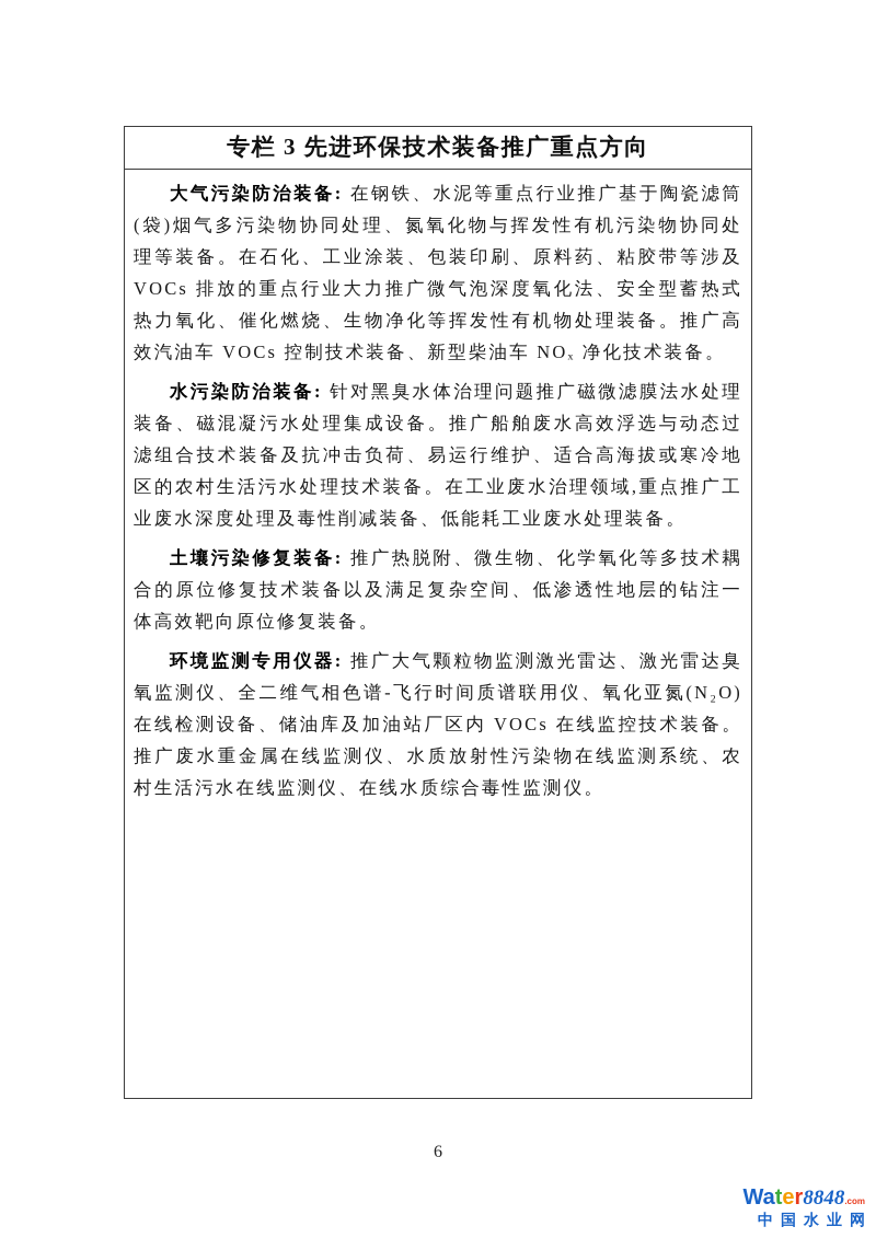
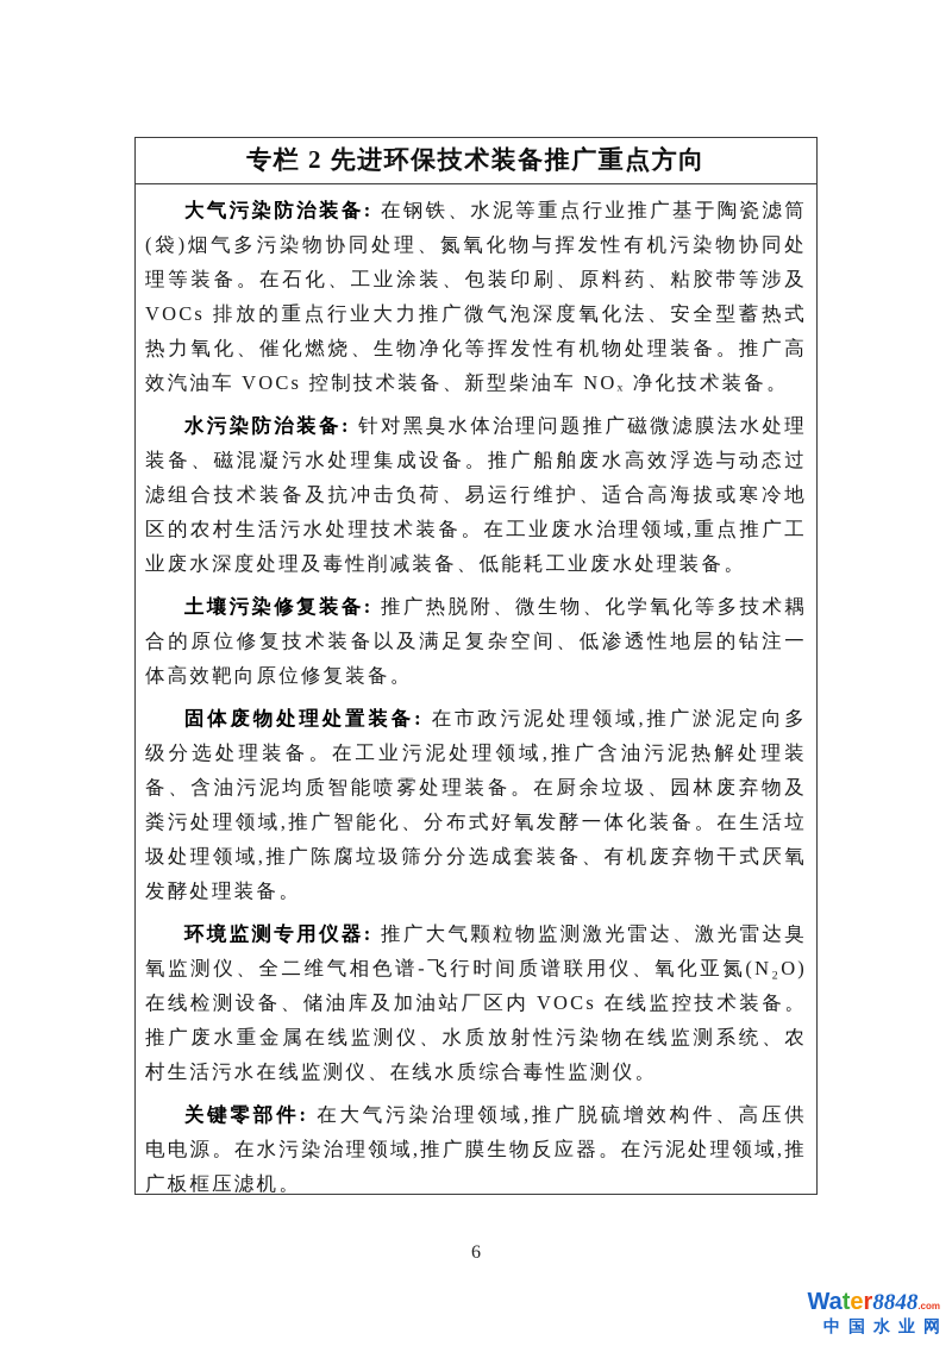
- 专栏 3 先进环保技术装备推广重点方向
+ 专栏 2 先进环保技术装备推广重点方向
  大气污染防治装备: 在钢铁、水泥等重点行业推广基于陶瓷滤筒(袋)烟气多污染物协同处理、氮氧化物与挥发性有机污染物协同处理等装备。在石化、工业涂装、包装印刷、原料药、粘胶带等涉及 VOCs 排放的重点行业大力推广微气泡深度氧化法、安全型蓄热式热力氧化、催化燃烧、生物净化等挥发性有机物处理装备。推广高效汽油车 VOCs 控制技术装备、新型柴油车 NOₓ 净化技术装备。
  水污染防治装备: 针对黑臭水体治理问题推广磁微滤膜法水处理装备、磁混凝污水处理集成设备。推广船舶废水高效浮选与动态过滤组合技术装备及抗冲击负荷、易运行维护、适合高海拔或寒冷地区的农村生活污水处理技术装备。在工业废水治理领域,重点推广工业废水深度处理及毒性削减装备、低能耗工业废水处理装备。
  土壤污染修复装备: 推广热脱附、微生物、化学氧化等多技术耦合的原位修复技术装备以及满足复杂空间、低渗透性地层的钻注一体高效靶向原位修复装备。
+ 固体废物处理处置装备: 在市政污泥处理领域,推广淤泥定向多级分选处理装备。在工业污泥处理领域,推广含油污泥热解处理装备、含油污泥均质智能喷雾处理装备。在厨余垃圾、园林废弃物及粪污处理领域,推广智能化、分布式好氧发酵一体化装备。在生活垃圾处理领域,推广陈腐垃圾筛分分选成套装备、有机废弃物干式厌氧发酵处理装备。
  环境监测专用仪器: 推广大气颗粒物监测激光雷达、激光雷达臭氧监测仪、全二维气相色谱-飞行时间质谱联用仪、氧化亚氮(N₂O)在线检测设备、储油库及加油站厂区内 VOCs 在线监控技术装备。推广废水重金属在线监测仪、水质放射性污染物在线监测系统、农村生活污水在线监测仪、在线水质综合毒性监测仪。
+ 关键零部件: 在大气污染治理领域,推广脱硫增效构件、高压供电电源。在水污染治理领域,推广膜生物反应器。在污泥处理领域,推广板框压滤机。
  6
  Water8848.com
  中国水业网
